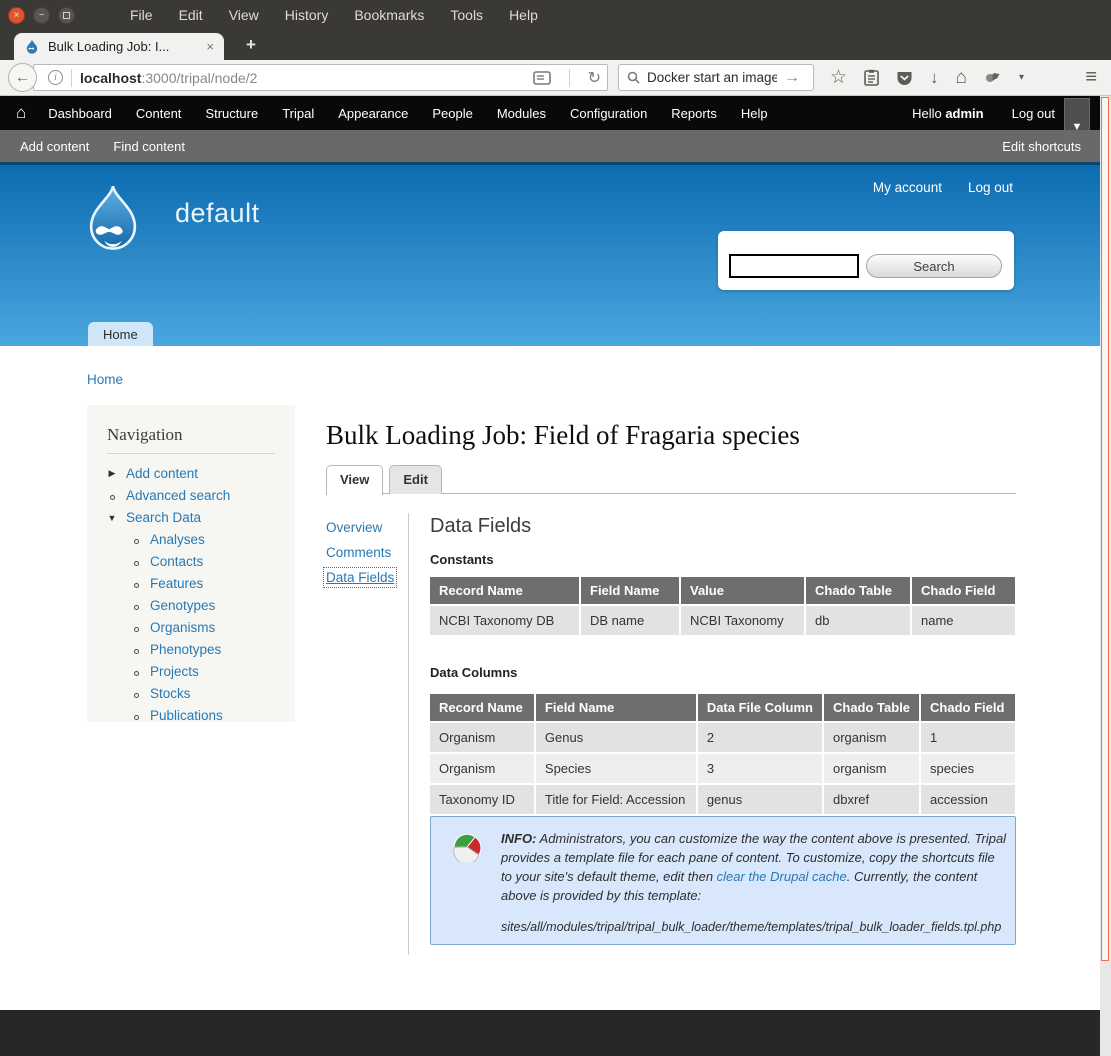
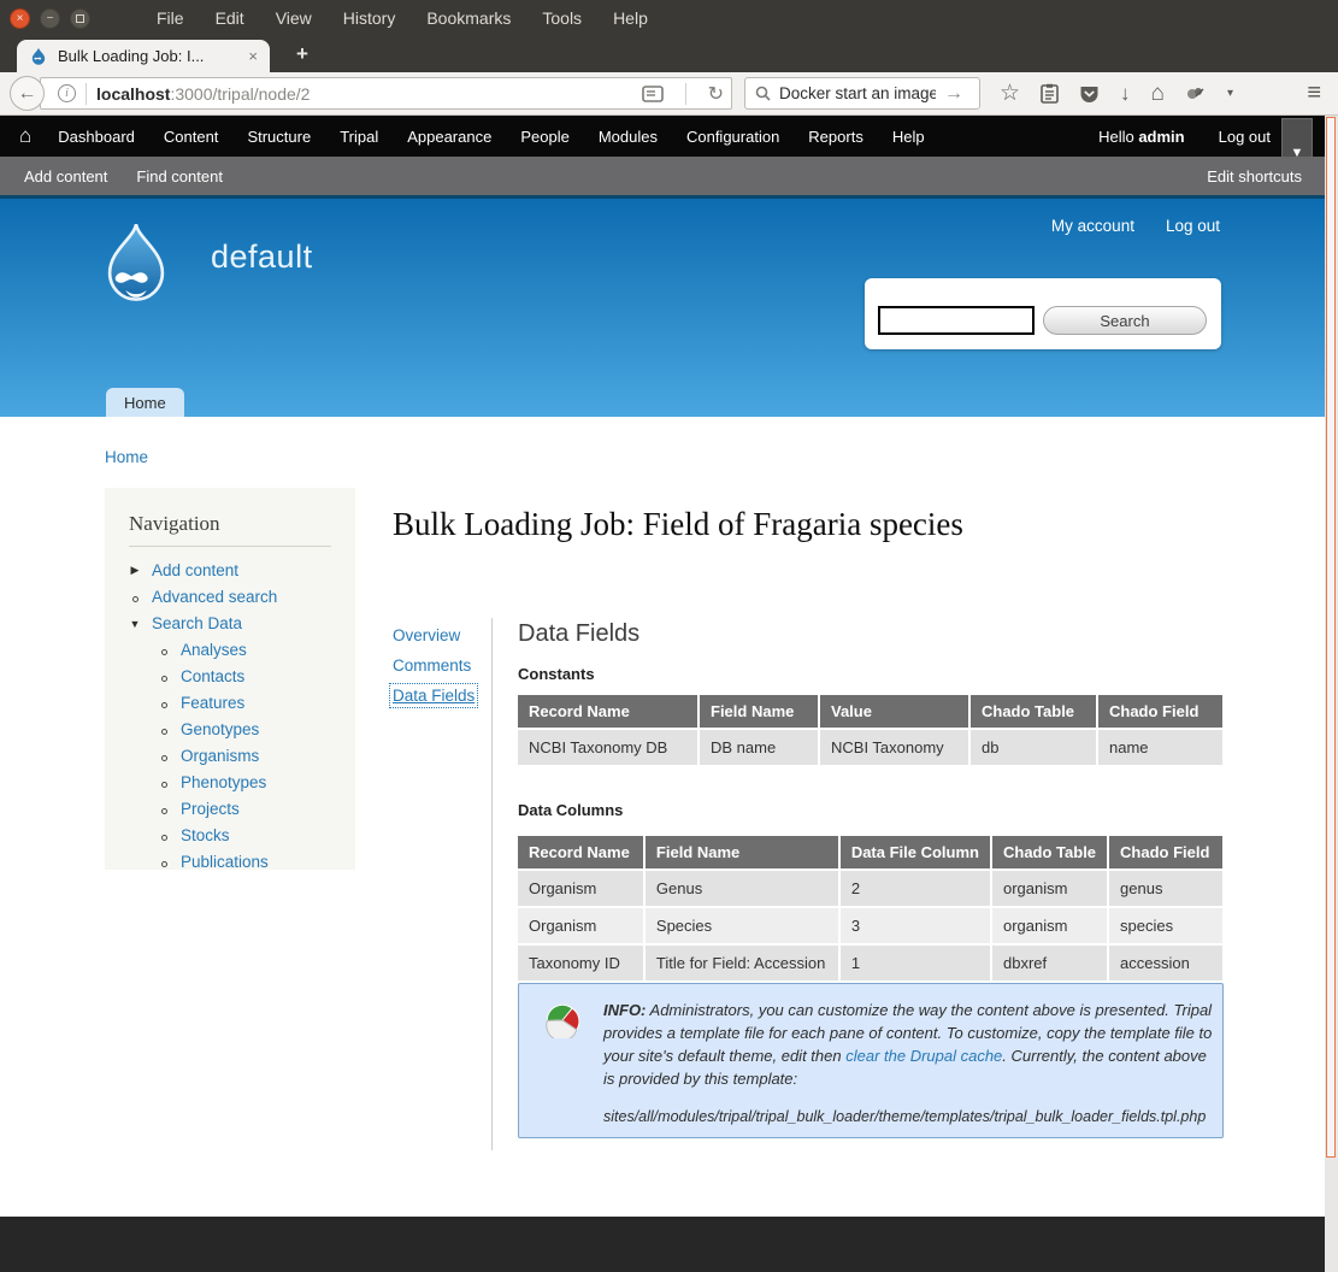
  ×
  −
  File
  Edit
  View
  History
  Bookmarks
  Tools
  Help
  Bulk Loading Job: I...
  ×
  +
  ←
  i
  localhost
  :3000/tripal/node/2
  ↻
  Docker start an image
  →
  ☆
  ↓
  ⌂
  ▾
  ≡
  ⌂
  Dashboard
  Content
  Structure
  Tripal
  Appearance
  People
  Modules
  Configuration
  Reports
  Help
  Hello admin
  Log out
  ▼
  Add content
  Find content
  Edit shortcuts
  default
  My account
  Log out
  Search
  Home
  Home
  Navigation
  ▶
  Add content
  Advanced search
  ▼
  Search Data
  Analyses
  Contacts
  Features
  Genotypes
  Organisms
  Phenotypes
  Projects
  Stocks
  Publications
  Bulk Loading Job: Field of Fragaria species
- View Edit
  Overview
  Comments
  Data Fields
  Data Fields
  Constants
  Record Name	Field Name	Value	Chado Table	Chado Field
  NCBI Taxonomy DB	DB name	NCBI Taxonomy	db	name
  Data Columns
  Record Name	Field Name	Data File Column	Chado Table	Chado Field
- Organism	Genus	2	organism	1
+ Organism	Genus	2	organism	genus
  Organism	Species	3	organism	species
- Taxonomy ID	Title for Field: Accession	genus	dbxref	accession
+ Taxonomy ID	Title for Field: Accession	1	dbxref	accession
- INFO: Administrators, you can customize the way the content above is presented. Tripal provides a template file for each pane of content. To customize, copy the shortcuts file to your site's default theme, edit then clear the Drupal cache. Currently, the content above is provided by this template:
+ INFO: Administrators, you can customize the way the content above is presented. Tripal provides a template file for each pane of content. To customize, copy the template file to your site's default theme, edit then clear the Drupal cache. Currently, the content above is provided by this template:
  sites/all/modules/tripal/tripal_bulk_loader/theme/templates/tripal_bulk_loader_fields.tpl.php
